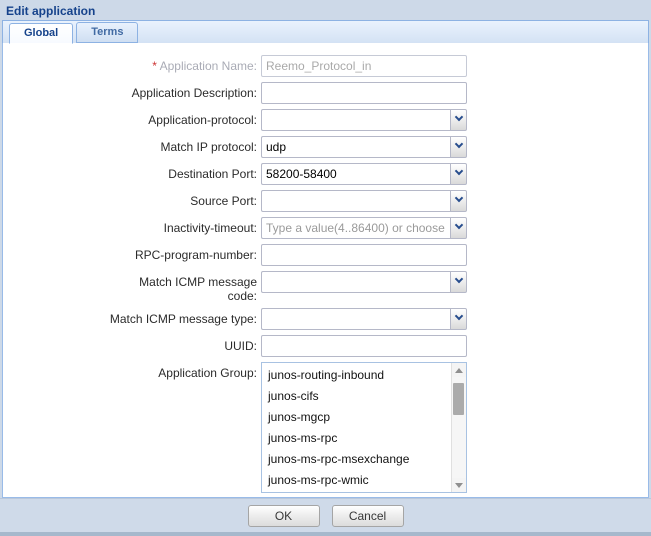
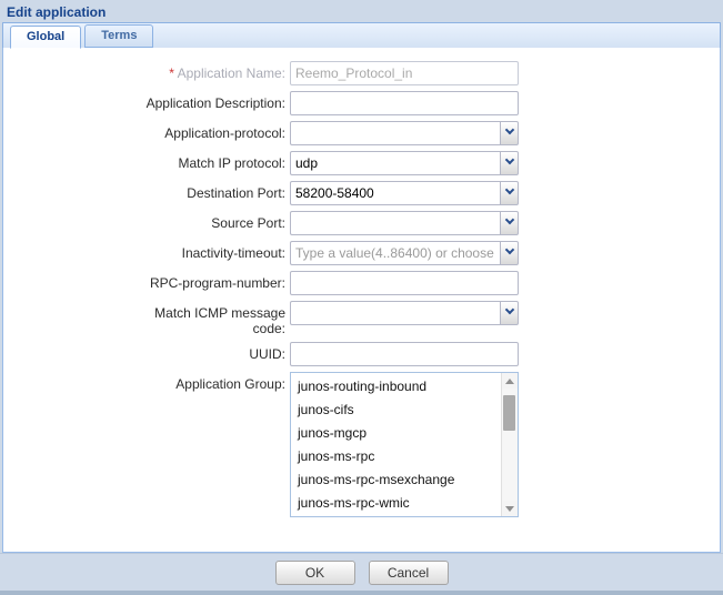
  Edit application
  Global
  Terms
  * Application Name:
  Reemo_Protocol_in
  Application Description:
  Application-protocol:
  Match IP protocol:
  udp
  Destination Port:
  58200-58400
  Source Port:
  Inactivity-timeout:
  Type a value(4..86400) or choose
  RPC-program-number:
  Match ICMP message code:
- Match ICMP message type:
  UUID:
  Application Group:
  junos-routing-inbound
  junos-cifs
  junos-mgcp
  junos-ms-rpc
  junos-ms-rpc-msexchange
  junos-ms-rpc-wmic
  OK
  Cancel
